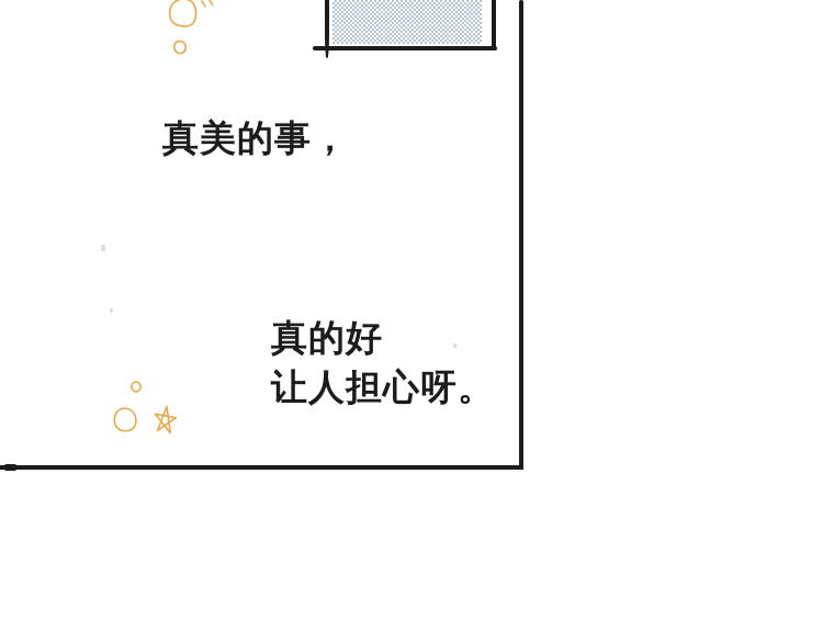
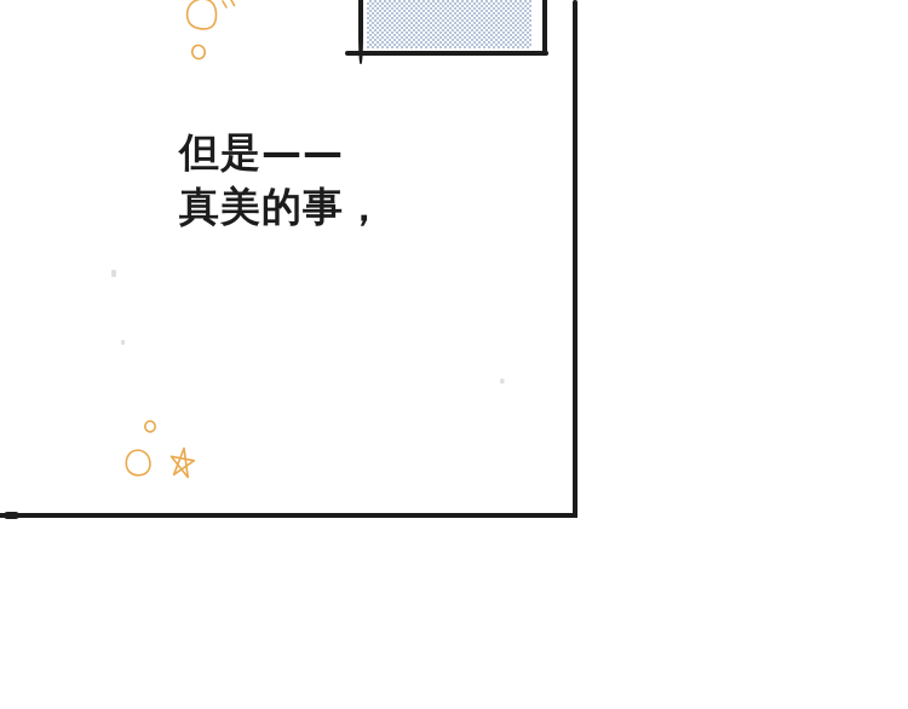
+ 但是——
  真美的事，
- 真的好
- 让人担心呀。
